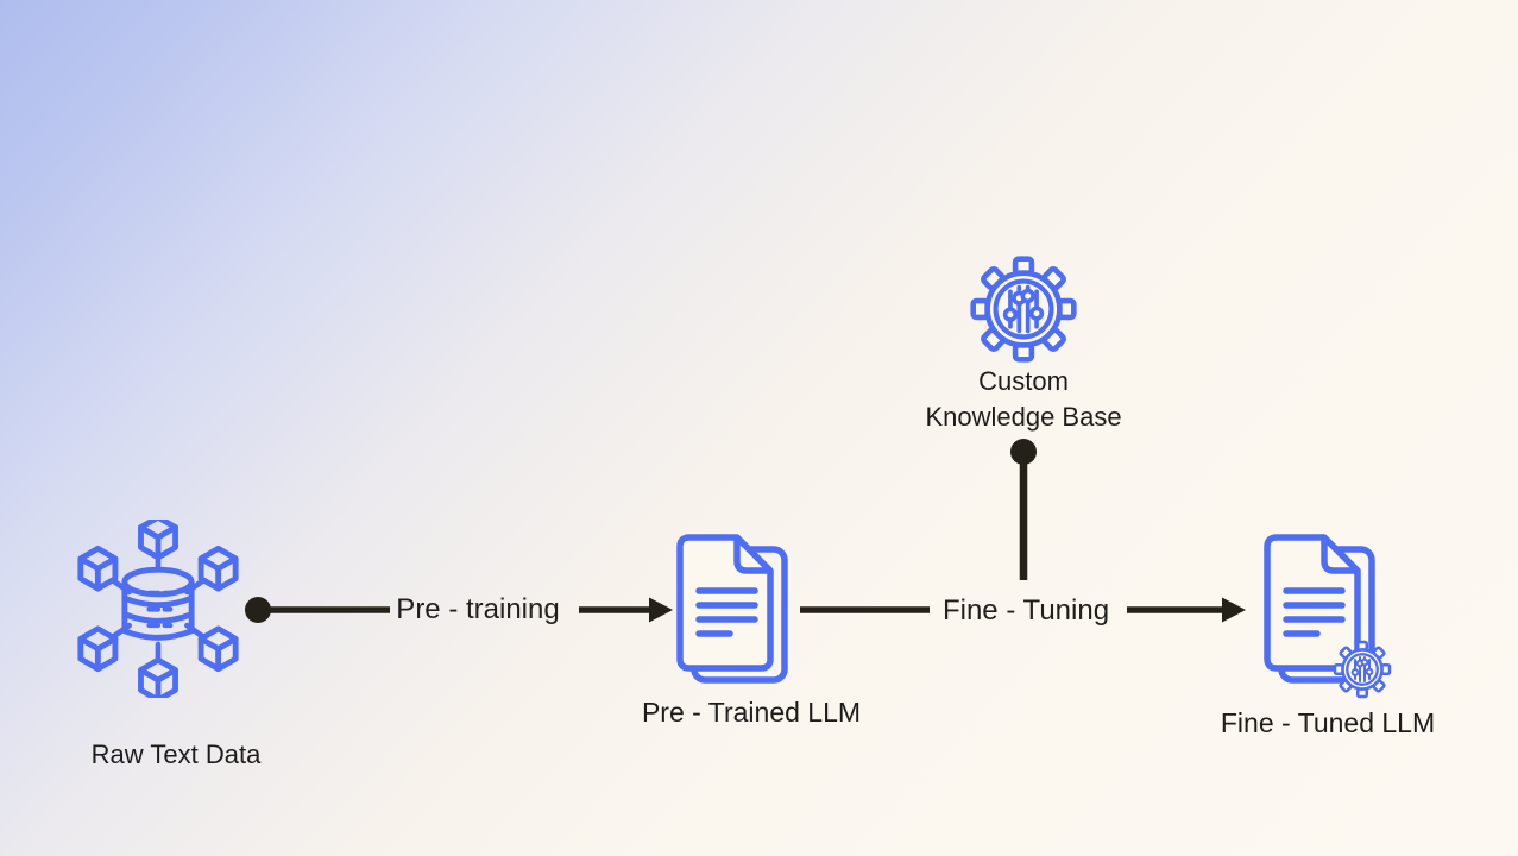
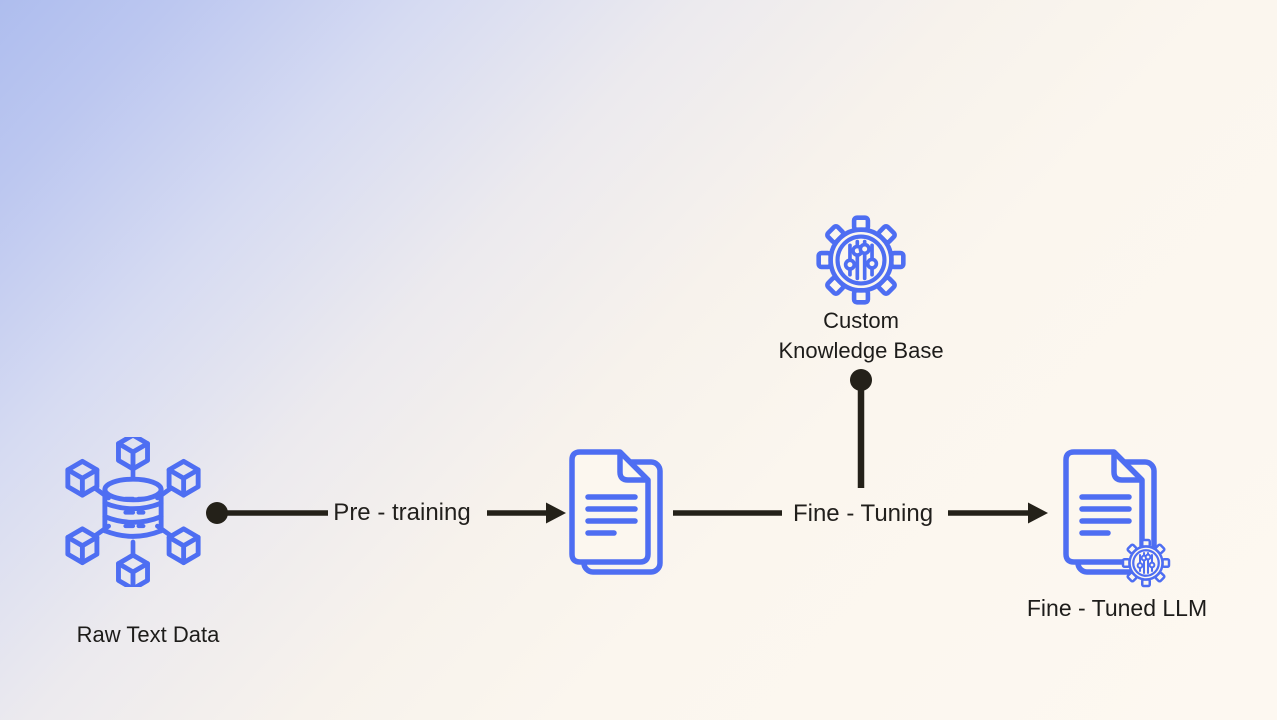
  Raw Text Data
  Pre - training
- Pre - Trained LLM
  Custom
  Knowledge Base
  Fine - Tuning
  Fine - Tuned LLM
